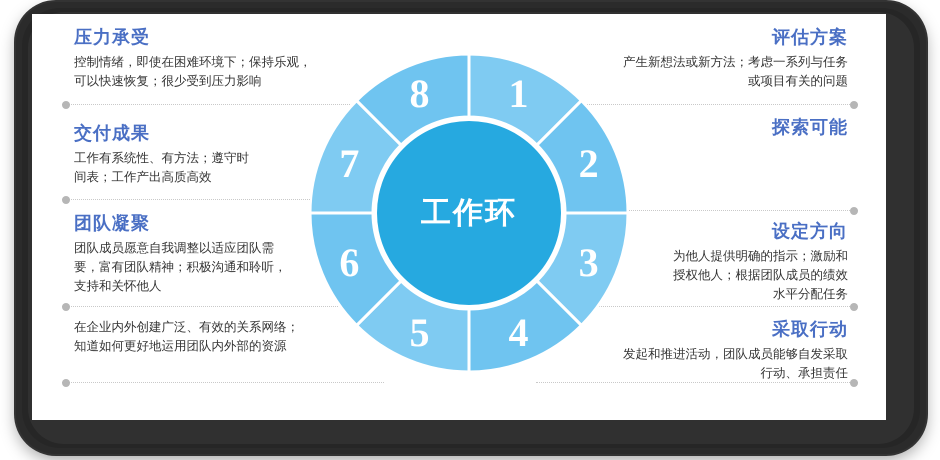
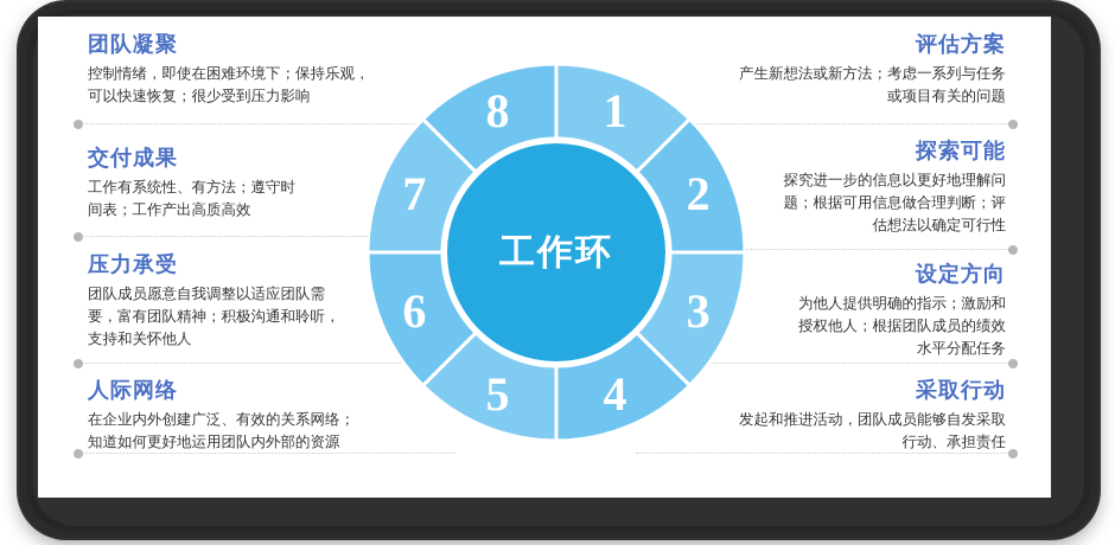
- 压力承受
+ 团队凝聚
  控制情绪，即使在困难环境下；保持乐观，
  可以快速恢复；很少受到压力影响
  交付成果
  工作有系统性、有方法；遵守时
  间表；工作产出高质高效
- 团队凝聚
+ 压力承受
  团队成员愿意自我调整以适应团队需
  要，富有团队精神；积极沟通和聆听，
  支持和关怀他人
+ 人际网络
  在企业内外创建广泛、有效的关系网络；
  知道如何更好地运用团队内外部的资源
  评估方案
  产生新想法或新方法；考虑一系列与任务
  或项目有关的问题
  探索可能
+ 探究进一步的信息以更好地理解问
+ 题；根据可用信息做合理判断；评
+ 估想法以确定可行性
  设定方向
  为他人提供明确的指示；激励和
  授权他人；根据团队成员的绩效
  水平分配任务
  采取行动
  发起和推进活动，团队成员能够自发采取
  行动、承担责任
  工作环
  1
  2
  3
  4
  5
  6
  7
  8
